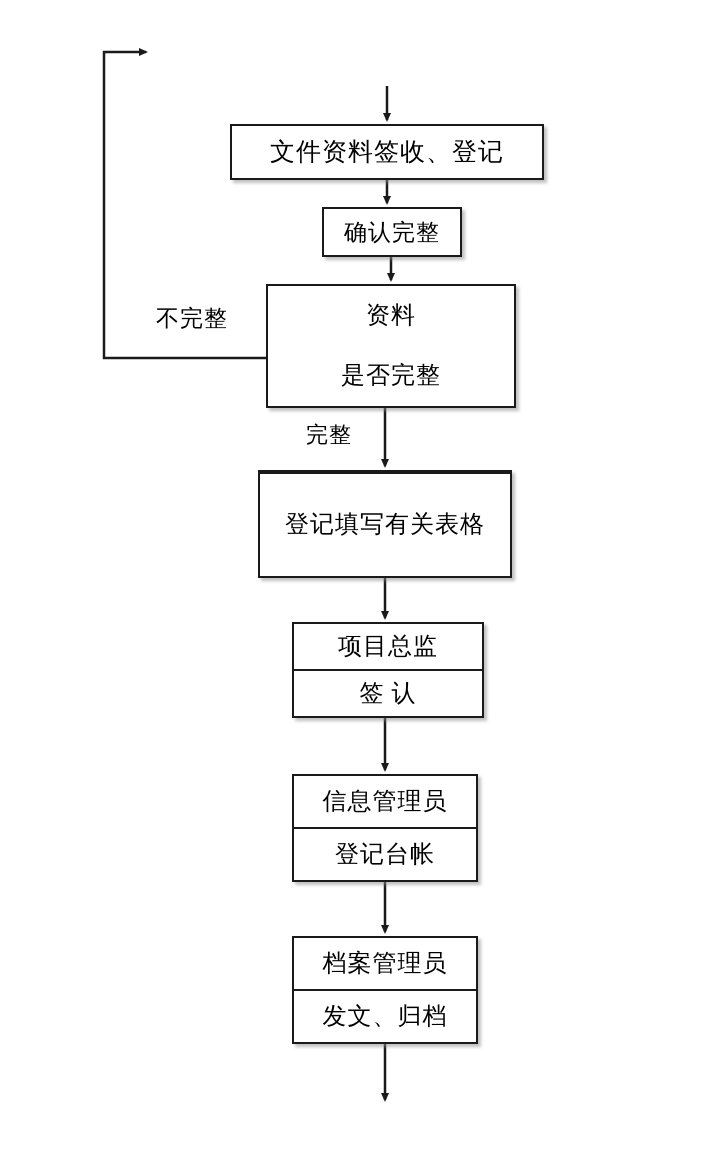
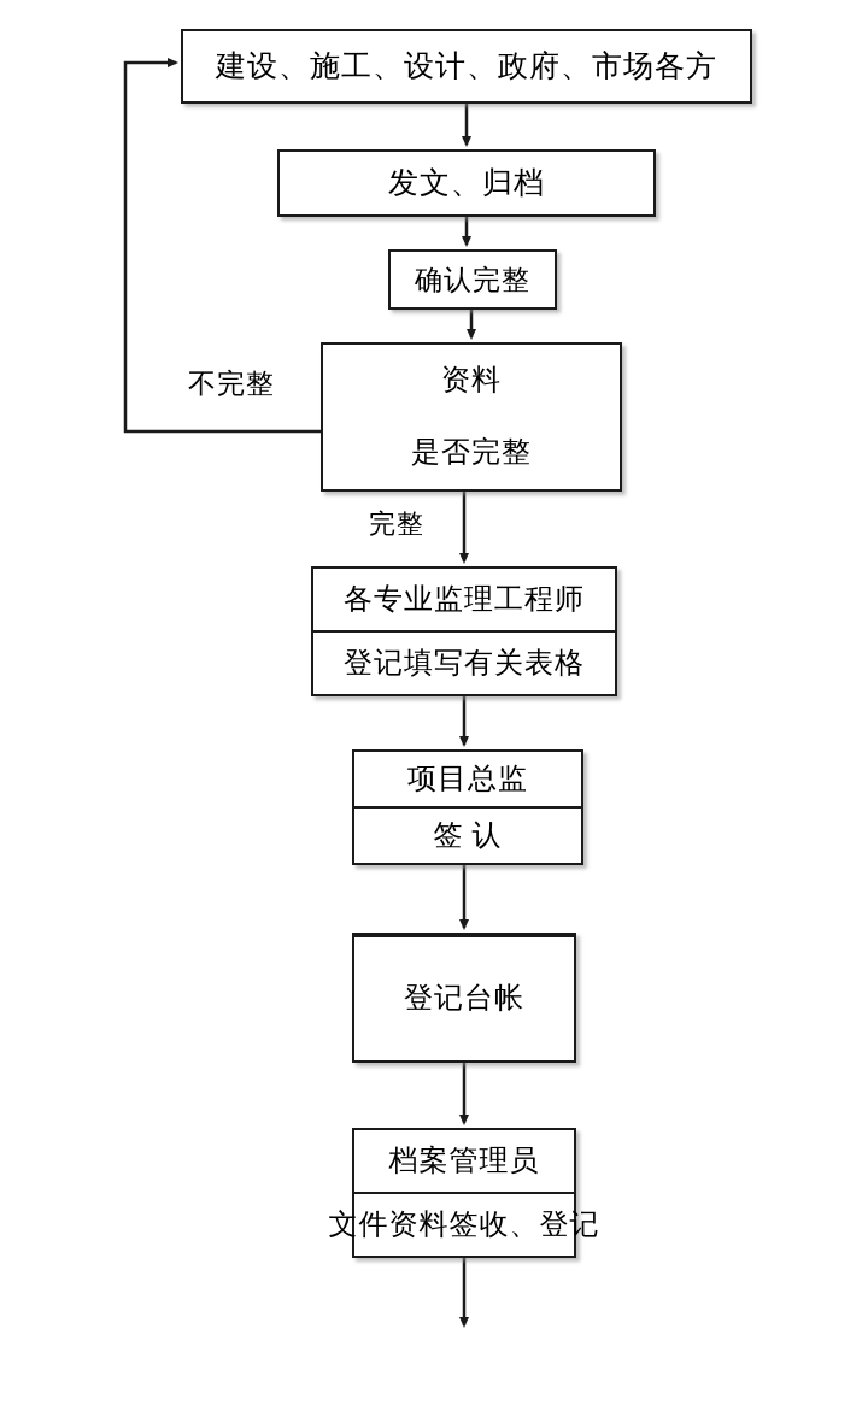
+ 建设、施工、设计、政府、市场各方
- 文件资料签收、登记
+ 发文、归档
  确认完整
  资料
  是否完整
+ 各专业监理工程师
  登记填写有关表格
  项目总监
  签 认
- 信息管理员
  登记台帐
  档案管理员
- 发文、归档
+ 文件资料签收、登记
  不完整
  完整
